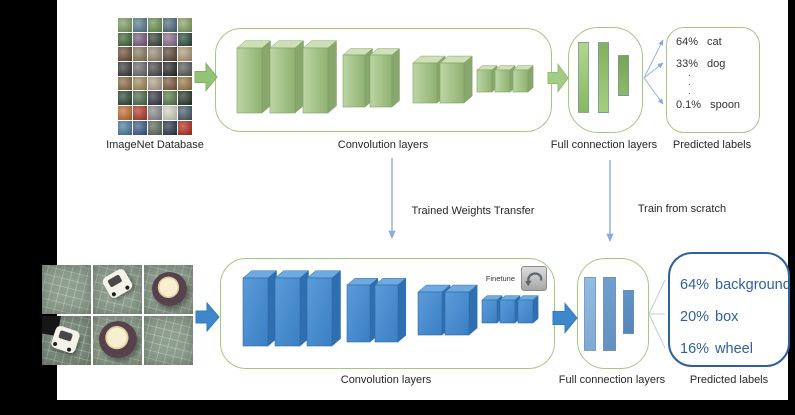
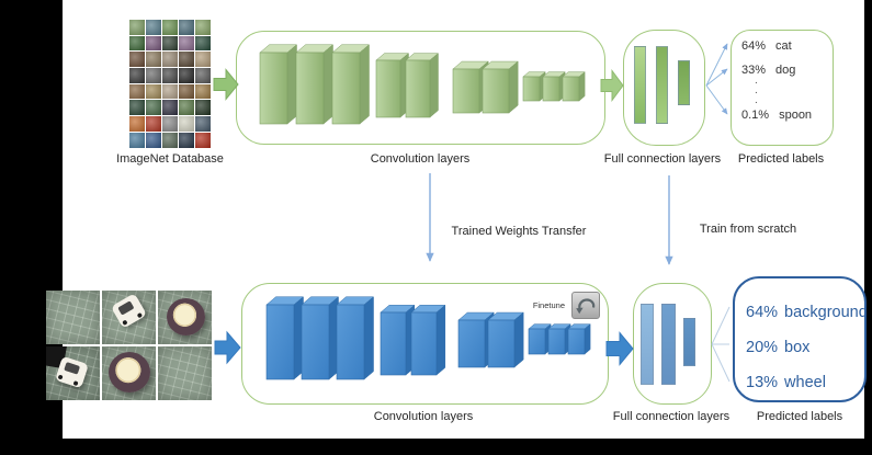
  ImageNet Database
  64%
  cat
  33%
  dog
  .
  .
  .
  0.1%
  spoon
  Convolution layers
  Full connection layers
  Predicted labels
  Trained Weights Transfer
  Train from scratch
  Finetune
  64%
  background
  20%
  box
- 16%
+ 13%
  wheel
  Convolution layers
  Full connection layers
  Predicted labels
